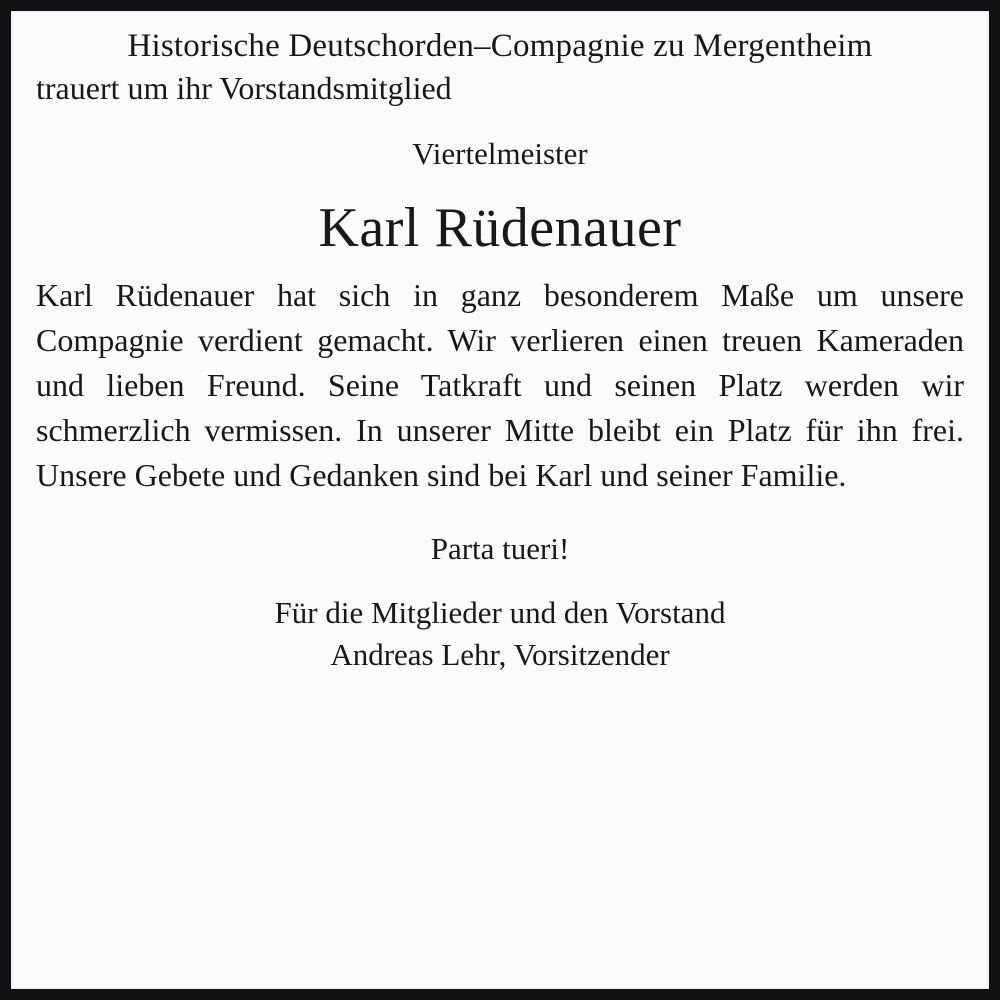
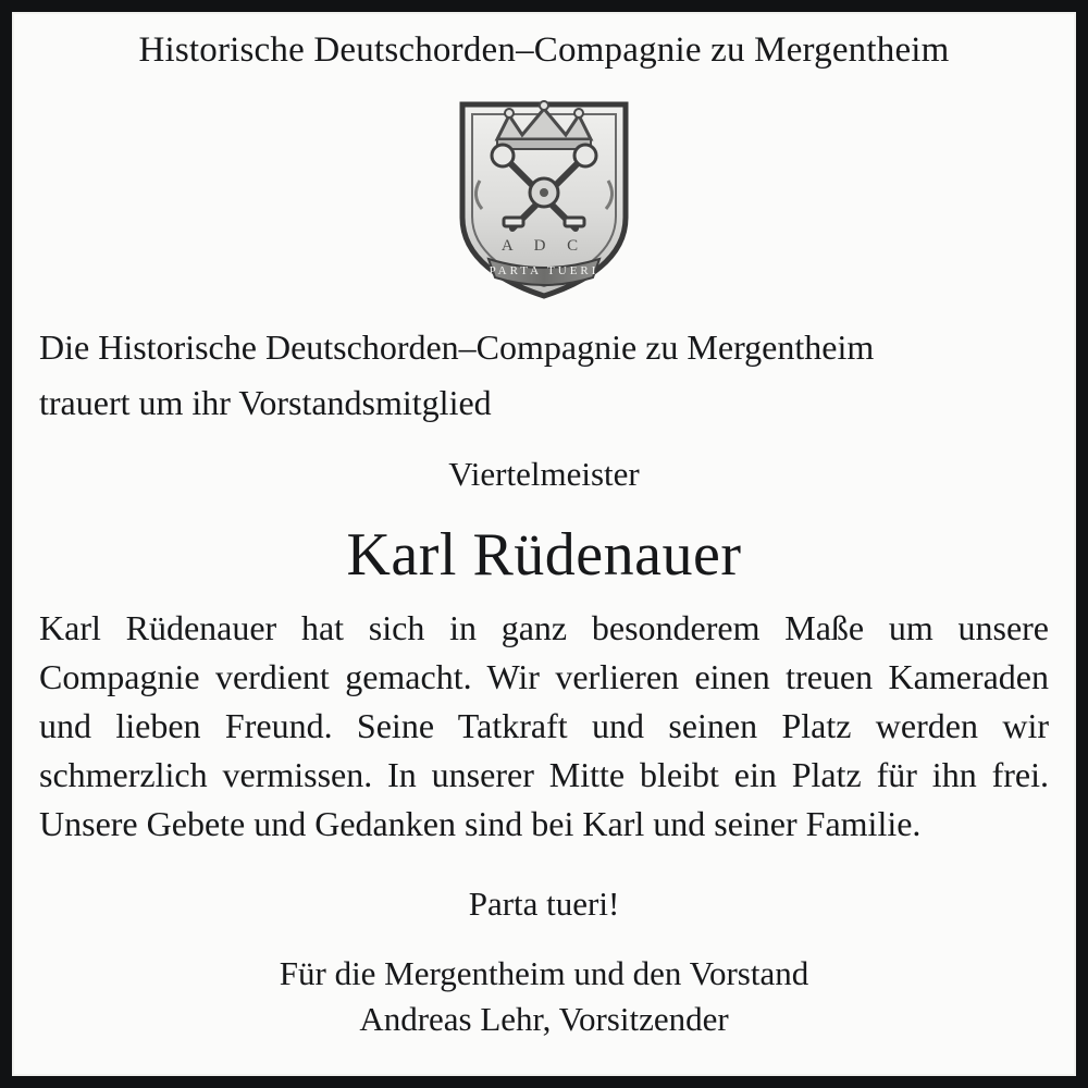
  Historische Deutschorden–Compagnie zu Mergentheim
+ A D C
+ PARTA TUERI
+ Die Historische Deutschorden–Compagnie zu Mergentheim
  trauert um ihr Vorstandsmitglied
  Viertelmeister
  Karl Rüdenauer
  Karl Rüdenauer hat sich in ganz besonderem Maße um unsere Compagnie verdient gemacht. Wir verlieren einen treuen Kameraden und lieben Freund. Seine Tatkraft und seinen Platz werden wir schmerzlich vermissen. In unserer Mitte bleibt ein Platz für ihn frei. Unsere Gebete und Gedanken sind bei Karl und seiner Familie.
  Parta tueri!
- Für die Mitglieder und den Vorstand
+ Für die Mergentheim und den Vorstand
  Andreas Lehr, Vorsitzender
